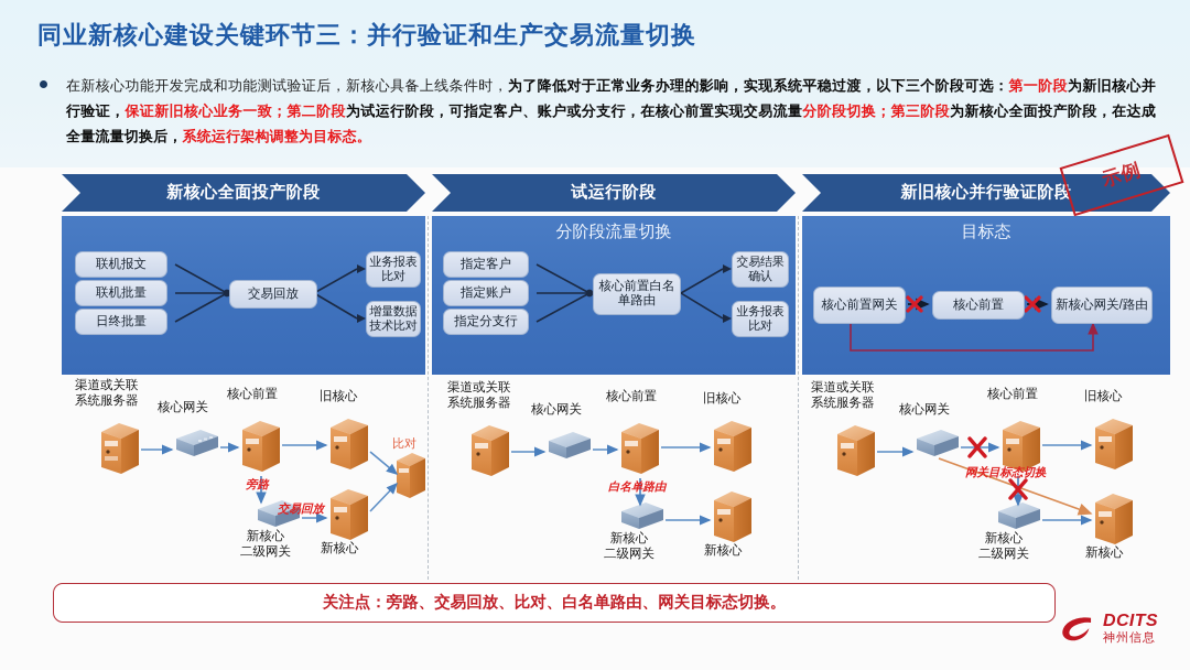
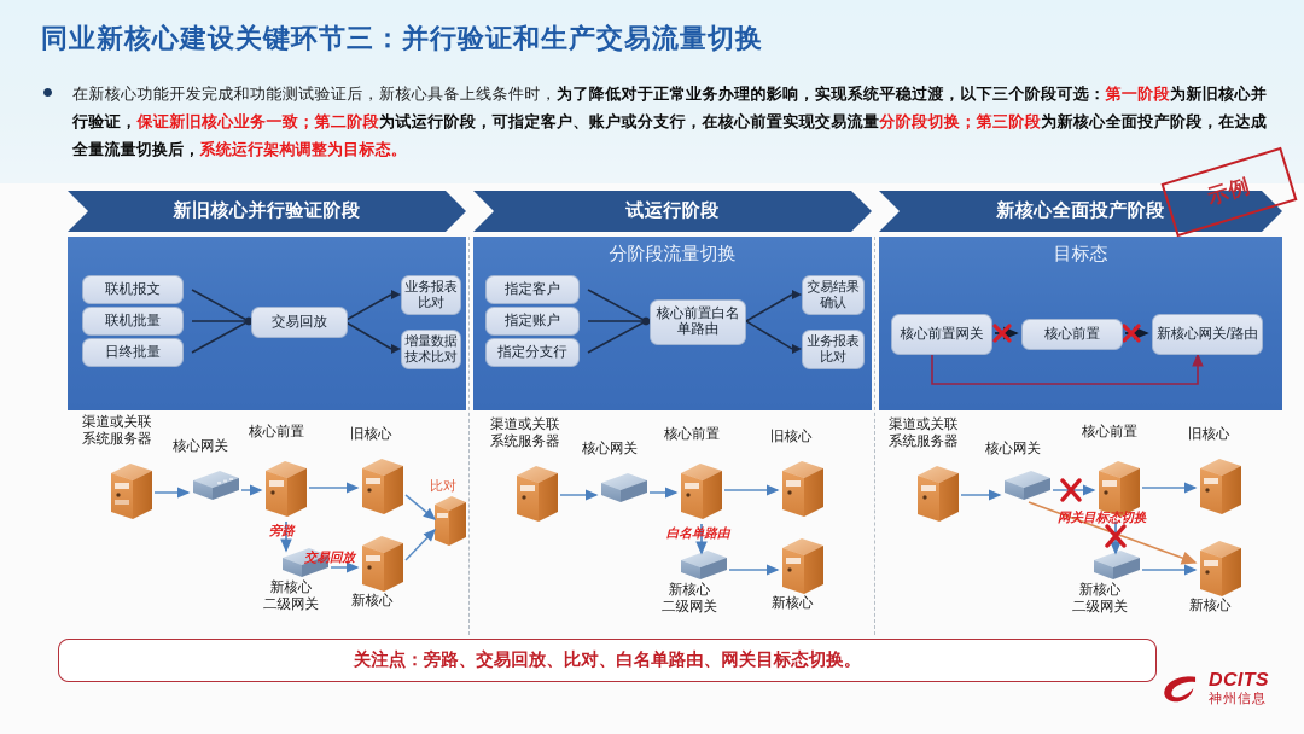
  同业新核心建设关键环节三：并行验证和生产交易流量切换
  在新核心功能开发完成和功能测试验证后，新核心具备上线条件时，为了降低对于正常业务办理的影响，实现系统平稳过渡，以下三个阶段可选：第一阶段为新旧核心并行验证，保证新旧核心业务一致；第二阶段为试运行阶段，可指定客户、账户或分支行，在核心前置实现交易流量分阶段切换；第三阶段为新核心全面投产阶段，在达成全量流量切换后，系统运行架构调整为目标态。
- 新核心全面投产阶段
+ 新旧核心并行验证阶段
  试运行阶段
- 新旧核心并行验证阶段
+ 新核心全面投产阶段
  联机报文
  联机批量
  日终批量
  交易回放
  业务报表比对
  增量数据技术比对
  渠道或关联
  系统服务器
  核心网关
  核心前置
  旧核心
  旁路
  交易回放
  新核心
  二级网关
  新核心
  比对
  分阶段流量切换
  指定客户
  指定账户
  指定分支行
  核心前置白名单路由
  交易结果确认
  业务报表比对
  渠道或关联
  系统服务器
  核心网关
  核心前置
  旧核心
  白名单路由
  新核心
  二级网关
  新核心
  目标态
  核心前置网关
  核心前置
  新核心网关/路由
  渠道或关联
  系统服务器
  核心网关
  核心前置
  旧核心
  网关目标态切换
  新核心
  二级网关
  新核心
  关注点：旁路、交易回放、比对、白名单路由、网关目标态切换。
  DCITS
  神州信息
